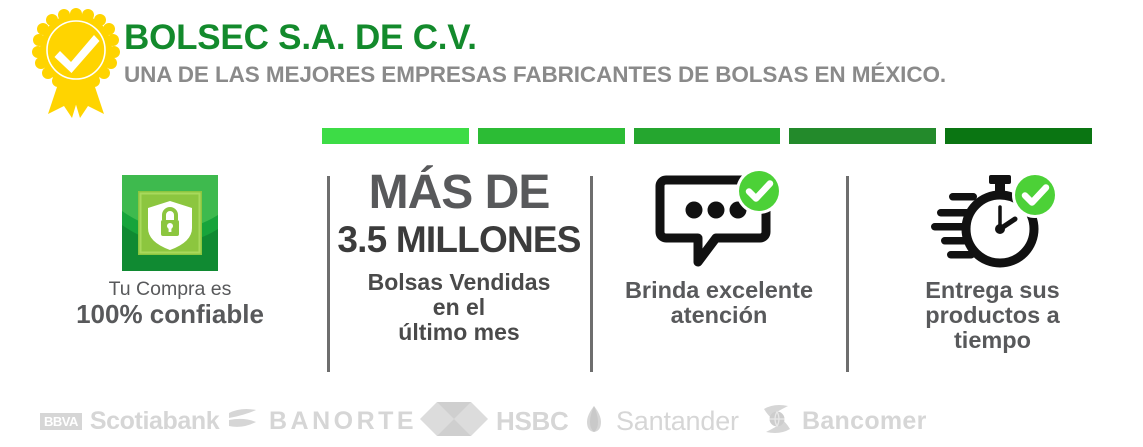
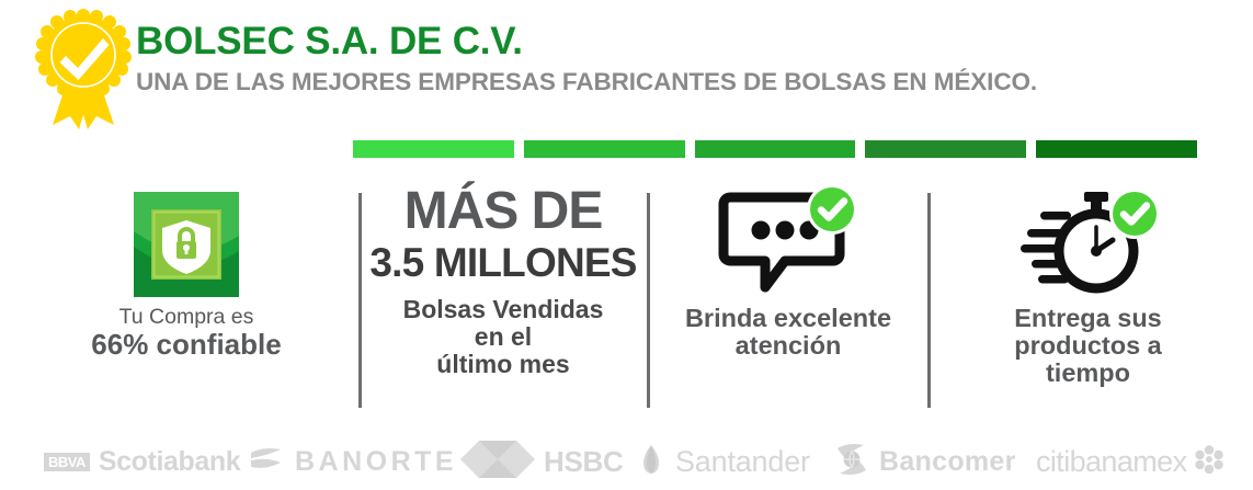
  BOLSEC S.A. DE C.V.
  UNA DE LAS MEJORES EMPRESAS FABRICANTES DE BOLSAS EN MÉXICO.
  Tu Compra es
- 100% confiable
+ 66% confiable
  MÁS DE
  3.5 MILLONES
  Bolsas Vendidas
  en el
  último mes
  Brinda excelente
  atención
  Entrega sus
  productos a
  tiempo
  BBVA
  Scotiabank
  BANORTE
  HSBC
  Santander
  Bancomer
+ citibanamex
